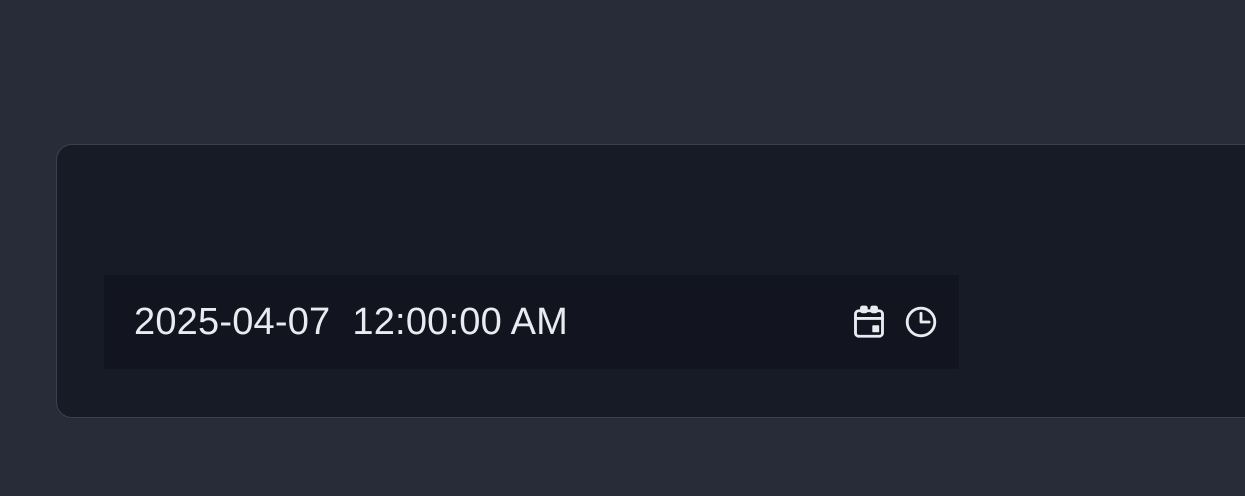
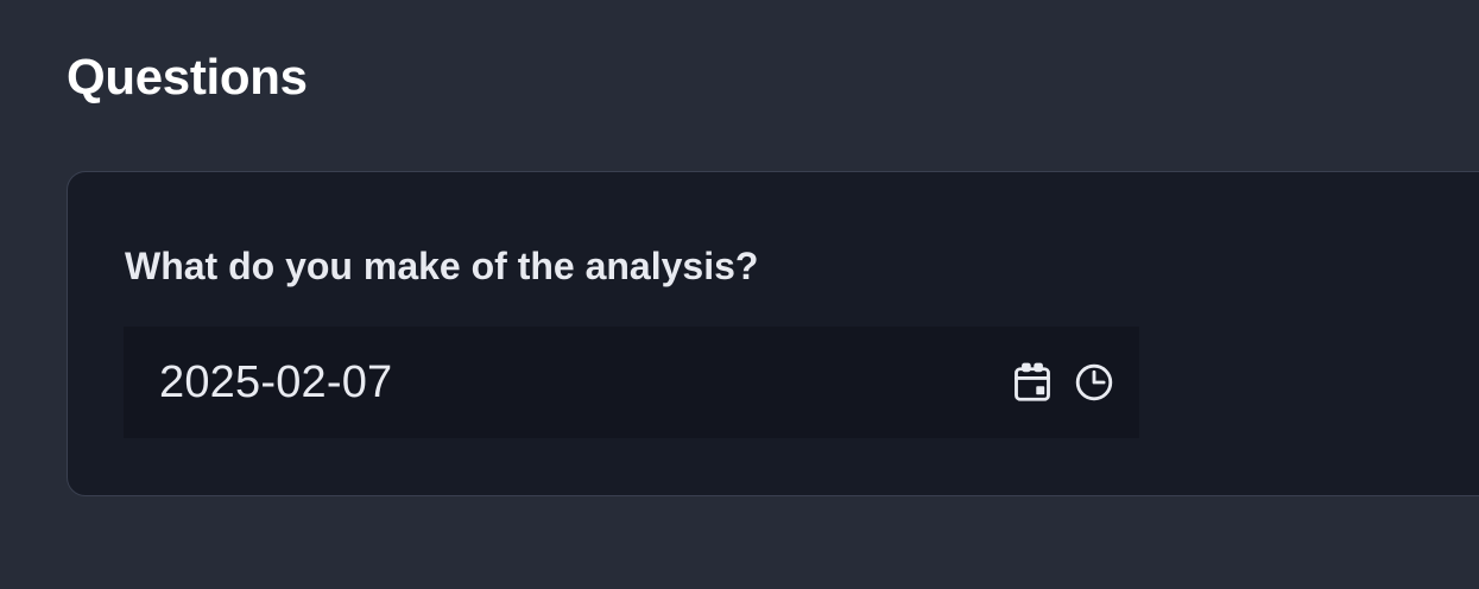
+ Questions
+ What do you make of the analysis?
- 2025-04-07
+ 2025-02-07
- 12:00:00 AM
